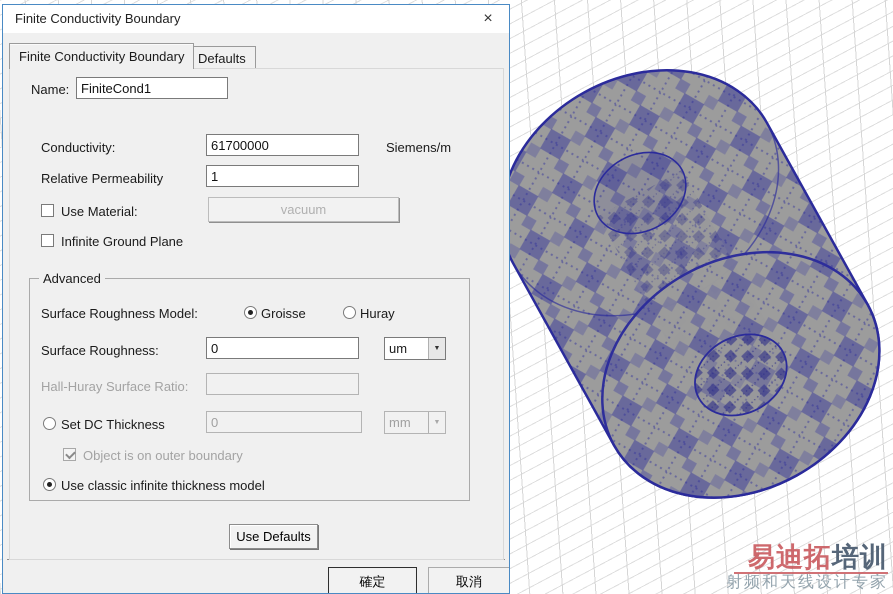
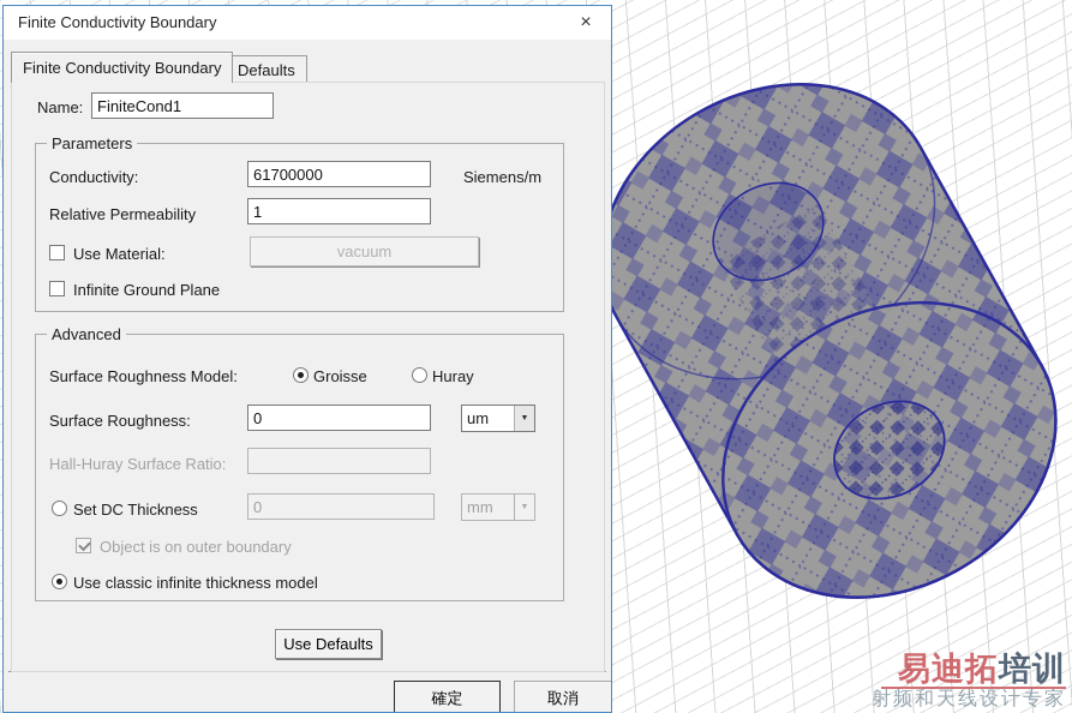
  易迪拓培训
  射频和天线设计专家
  Finite Conductivity Boundary
  ×
  Finite Conductivity Boundary
  Defaults
  Name:
  FiniteCond1
+ Parameters
  Conductivity:
  61700000
  Siemens/m
  Relative Permeability
  1
  Use Material:
  vacuum
  Infinite Ground Plane
  Advanced
  Surface Roughness Model:
  Groisse
  Huray
  Surface Roughness:
  0
  um
  Hall-Huray Surface Ratio:
  Set DC Thickness
  0
  mm
  Object is on outer boundary
  Use classic infinite thickness model
  Use Defaults
  確定
  取消
